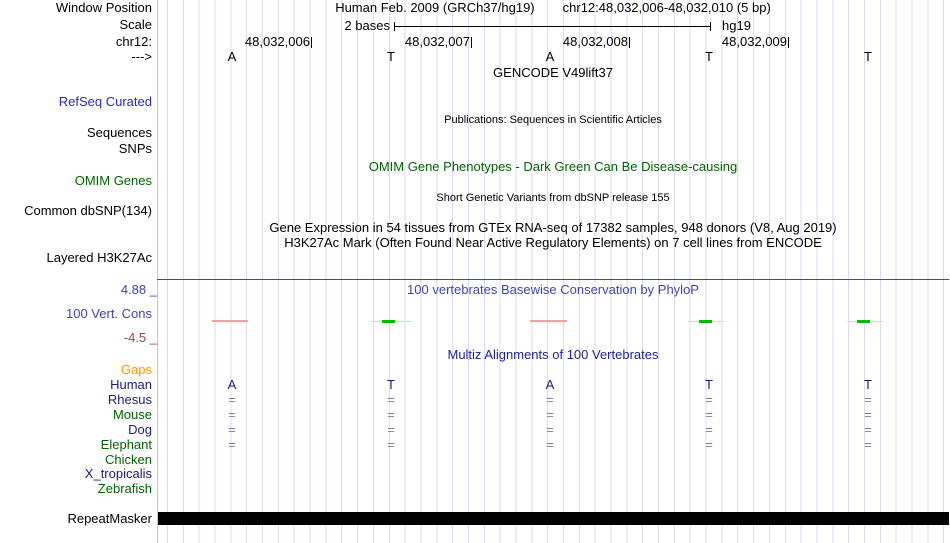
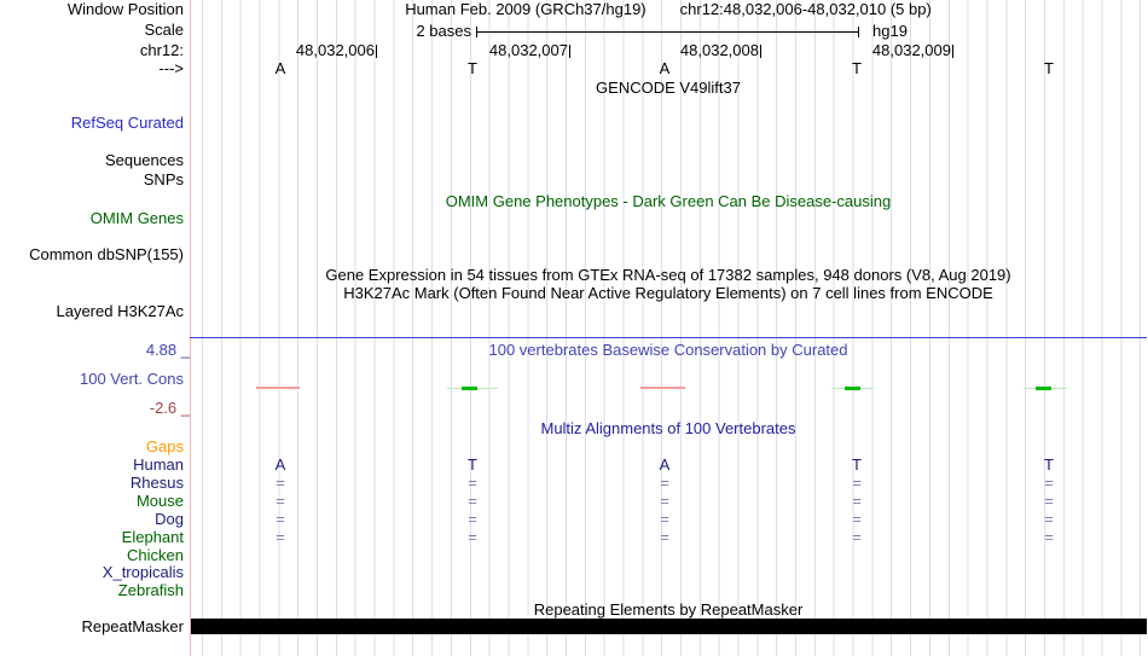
  Window Position
  Scale
  chr12:
  --->
  RefSeq Curated
  Sequences
  SNPs
  OMIM Genes
- Common dbSNP(134)
+ Common dbSNP(155)
  Layered H3K27Ac
  4.88 _
  100 Vert. Cons
- -4.5 _
+ -2.6 _
  RepeatMasker
  Human Feb. 2009 (GRCh37/hg19) chr12:48,032,006-48,032,010 (5 bp)
  2 bases
  hg19
  GENCODE V49lift37
- Publications: Sequences in Scientific Articles
  OMIM Gene Phenotypes - Dark Green Can Be Disease-causing
- Short Genetic Variants from dbSNP release 155
  Gene Expression in 54 tissues from GTEx RNA-seq of 17382 samples, 948 donors (V8, Aug 2019)
  H3K27Ac Mark (Often Found Near Active Regulatory Elements) on 7 cell lines from ENCODE
- 100 vertebrates Basewise Conservation by PhyloP
+ 100 vertebrates Basewise Conservation by Curated
  Multiz Alignments of 100 Vertebrates
+ Repeating Elements by RepeatMasker
  48,032,006
  48,032,007
  48,032,008
  48,032,009
  A
  T
  A
  T
  T
  Gaps
  Human
  A
  T
  A
  T
  T
  Rhesus
  =
  =
  =
  =
  =
  Mouse
  =
  =
  =
  =
  =
  Dog
  =
  =
  =
  =
  =
  Elephant
  =
  =
  =
  =
  =
  Chicken
  X_tropicalis
  Zebrafish
